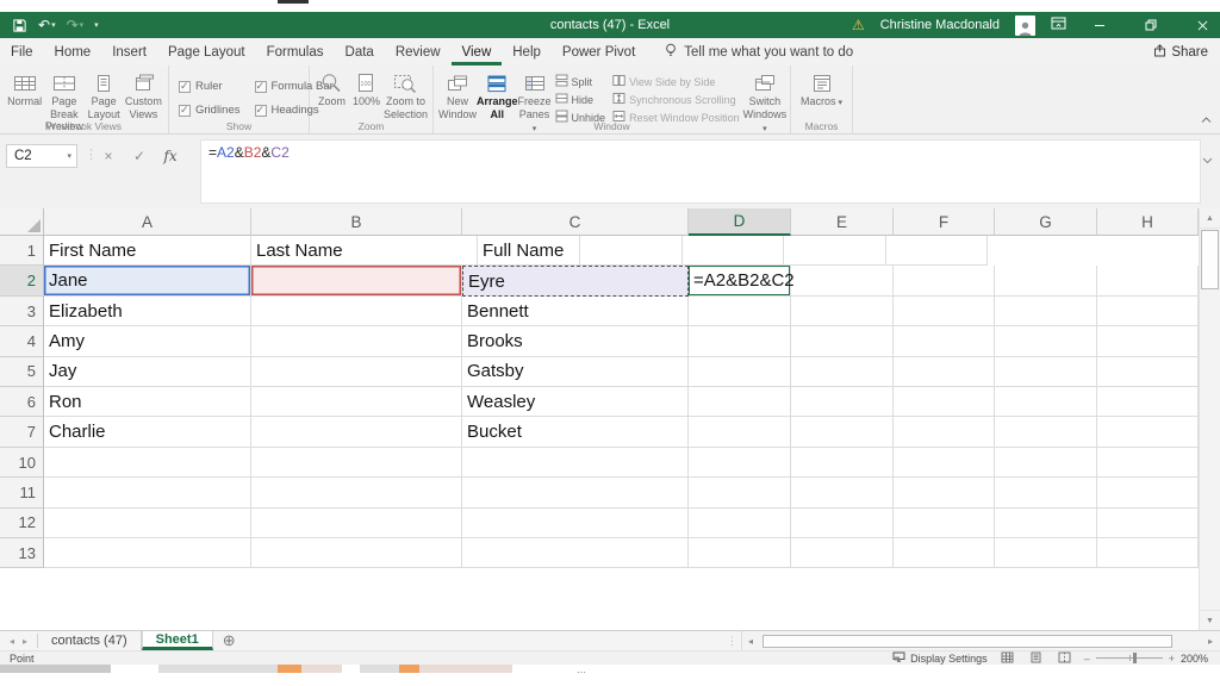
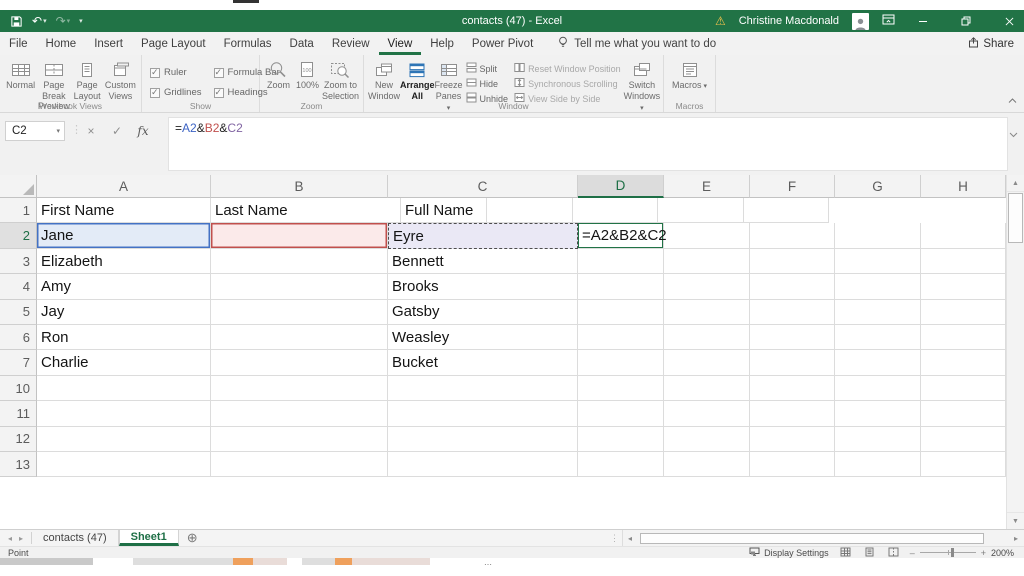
  ↶
  ↷
  contacts (47) - Excel
  ⚠
  Christine Macdonald
  File
  Home
  Insert
  Page Layout
  Formulas
  Data
  Review
  View
  Help
  Power Pivot
  Tell me what you want to do
  Share
  Normal
  Page Break Preview
  Page Layout
  Custom Views
  Workbook Views
  Ruler
  Formula Br
  Gridlines
  Headings
  Show
  Zoom
  100%
  Zoom to Selection
  Zoom
  New Window
  Arrange All
  Freeze Panes
  Split
  Hide
  Unhide
- View Side by Side
+ Reset Window Position
  Synchronous Scrolling
- Reset Window Position
+ View Side by Side
  Switch Windows
  Window
  Macros
  Macros
  C2
  ⋮
  ×
  ✓
  fx
  =A2&B2&C2
  A
  B
  C
  D
  E
  F
  G
  H
  1
  First Name
  Last Name
  Full Name
  2
  Jane
  Eyre
  =A2&B2&C2
  3
  Elizabeth
  Bennett
  4
  Amy
  Brooks
  5
  Jay
  Gatsby
  6
  Ron
  Weasley
  7
  Charlie
  Bucket
  10
  11
  12
  13
  ◂
  ▸
  contacts (47)
  Sheet1
  ⊕
  ⋮
  ◂
  ▸
  Point
  Display Settings
  –
  +
  200%
  ⋯
